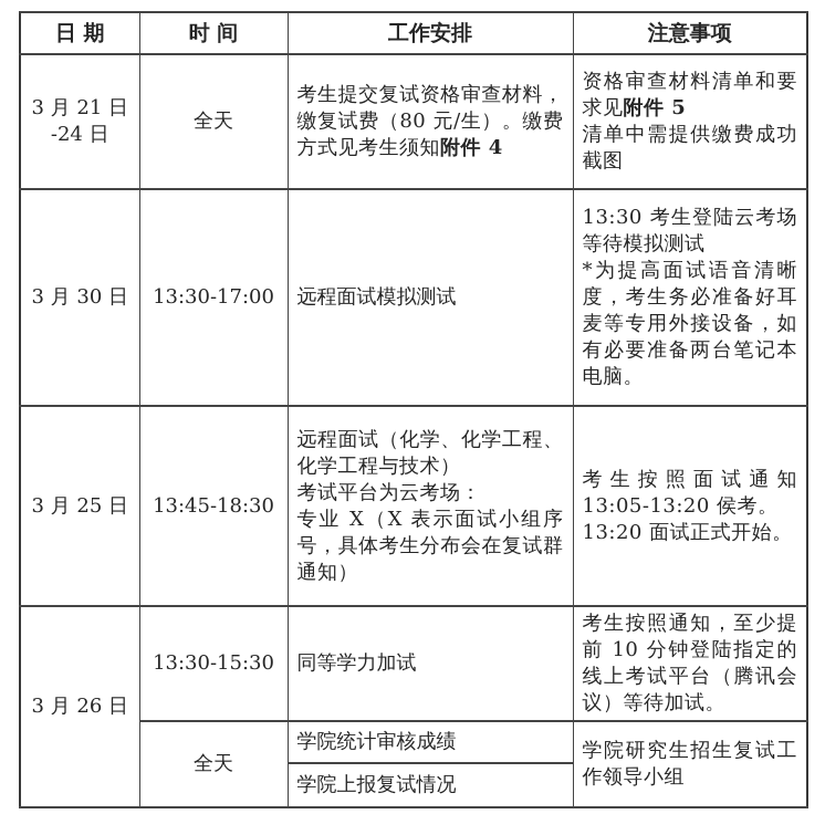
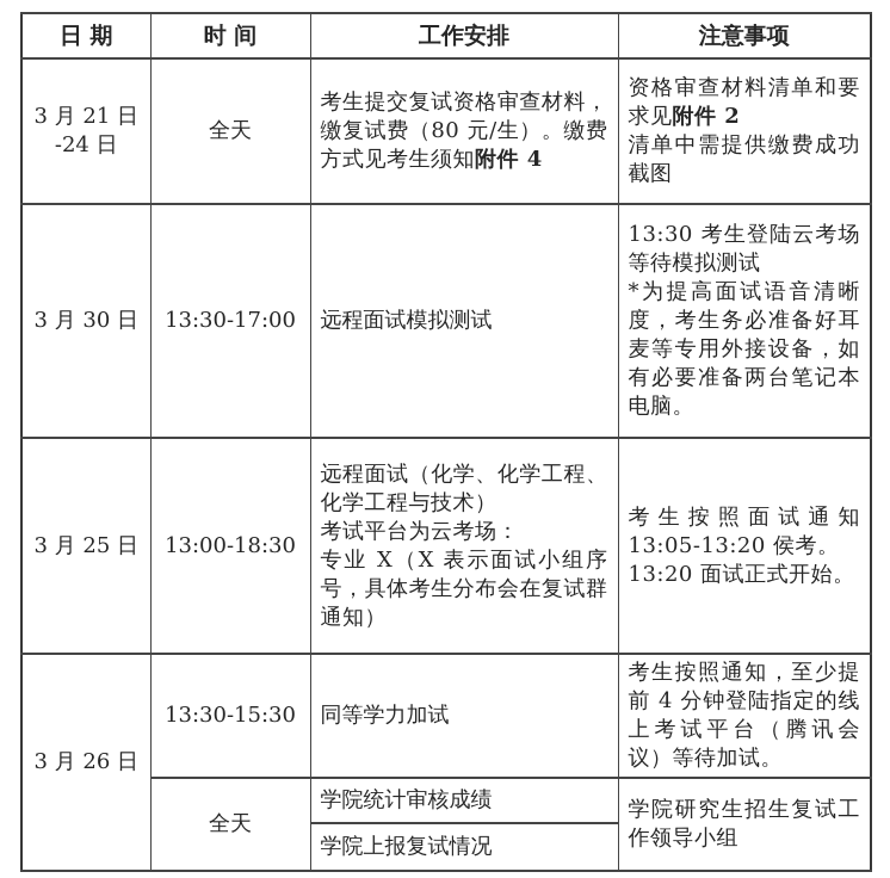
  日 期	时 间	工作安排	注意事项
- 3 月 21 日 -24 日	全天	考生提交复试资格审查材料，缴复试费（80 元/生）。缴费方式见考生须知附件 4	资格审查材料清单和要求见附件 5 清单中需提供缴费成功截图
+ 3 月 21 日 -24 日	全天	考生提交复试资格审查材料，缴复试费（80 元/生）。缴费方式见考生须知附件 4	资格审查材料清单和要求见附件 2 清单中需提供缴费成功截图
  3 月 30 日	13:30-17:00	远程面试模拟测试	13:30 考生登陆云考场等待模拟测试 *为提高面试语音清晰度，考生务必准备好耳麦等专用外接设备，如有必要准备两台笔记本电脑。
- 3 月 25 日	13:45-18:30	远程面试（化学、化学工程、化学工程与技术） 考试平台为云考场： 专业 X（X 表示面试小组序号，具体考生分布会在复试群通知）	考生按照面试通知 13:05-13:20 侯考。 13:20 面试正式开始。
+ 3 月 25 日	13:00-18:30	远程面试（化学、化学工程、化学工程与技术） 考试平台为云考场： 专业 X（X 表示面试小组序号，具体考生分布会在复试群通知）	考生按照面试通知 13:05-13:20 侯考。 13:20 面试正式开始。
- 3 月 26 日	13:30-15:30	同等学力加试	考生按照通知，至少提前 10 分钟登陆指定的线上考试平台（腾讯会议）等待加试。
+ 3 月 26 日	13:30-15:30	同等学力加试	考生按照通知，至少提前 4 分钟登陆指定的线上考试平台（腾讯会议）等待加试。
  全天	学院统计审核成绩	学院研究生招生复试工作领导小组
  学院上报复试情况
